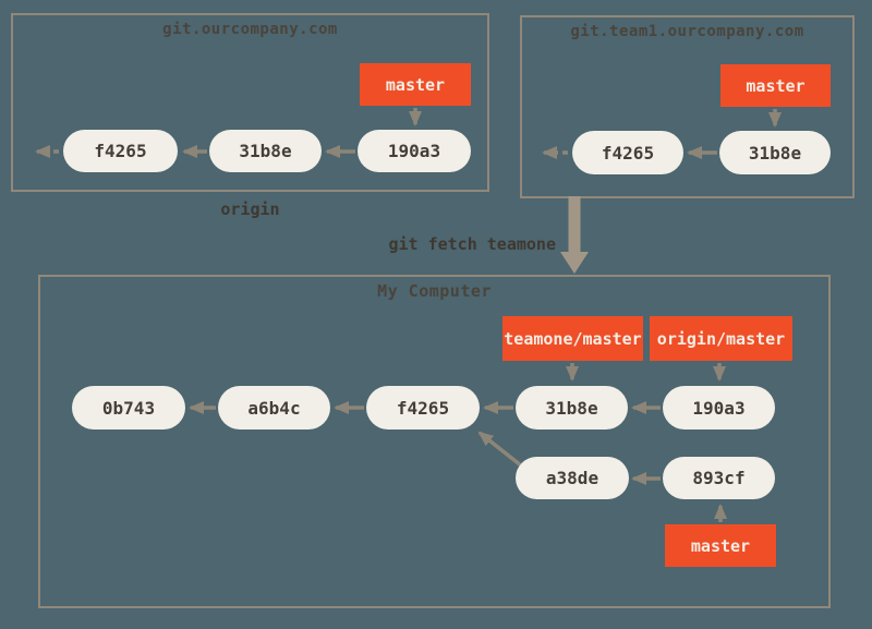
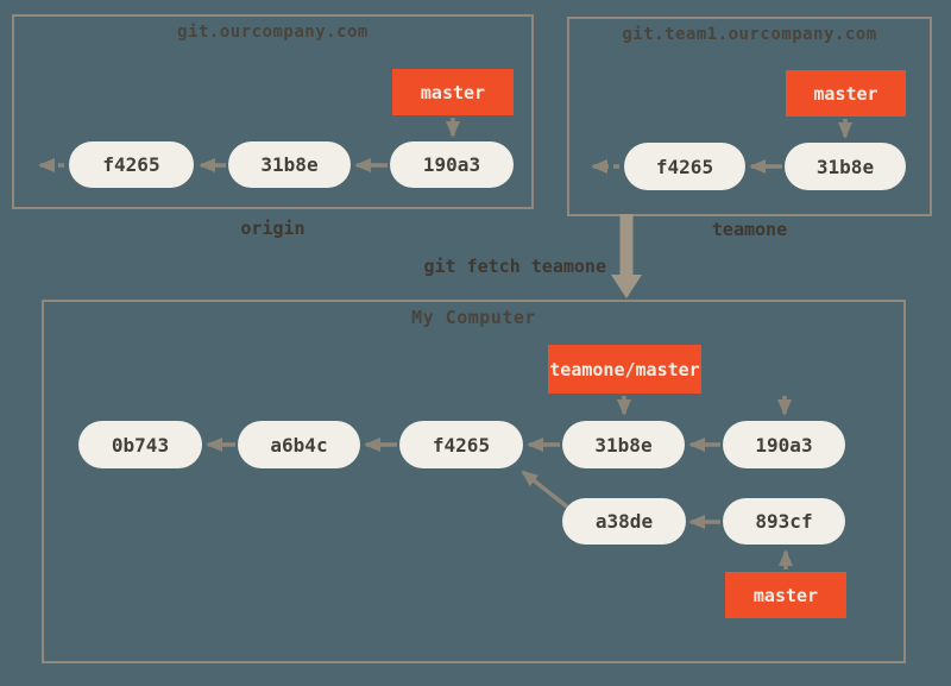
  git.ourcompany.com
  master
  f4265
  31b8e
  190a3
  origin
  git.team1.ourcompany.com
  master
  f4265
  31b8e
+ teamone
  git fetch teamone
  My Computer
  teamone/master
- origin/master
  0b743
  a6b4c
  f4265
  31b8e
  190a3
  a38de
  893cf
  master
